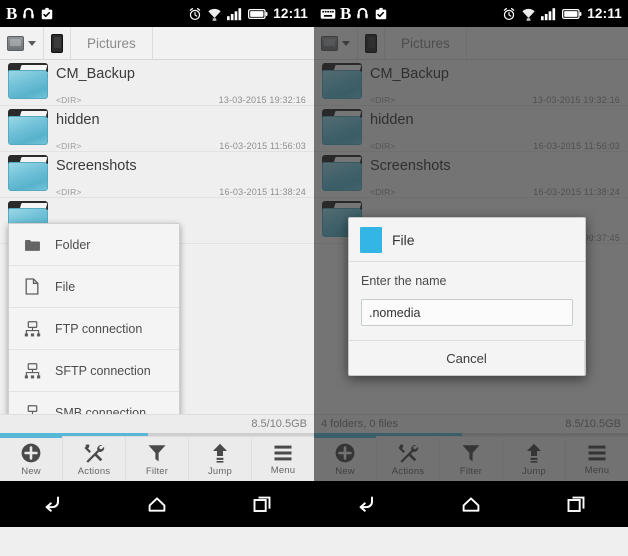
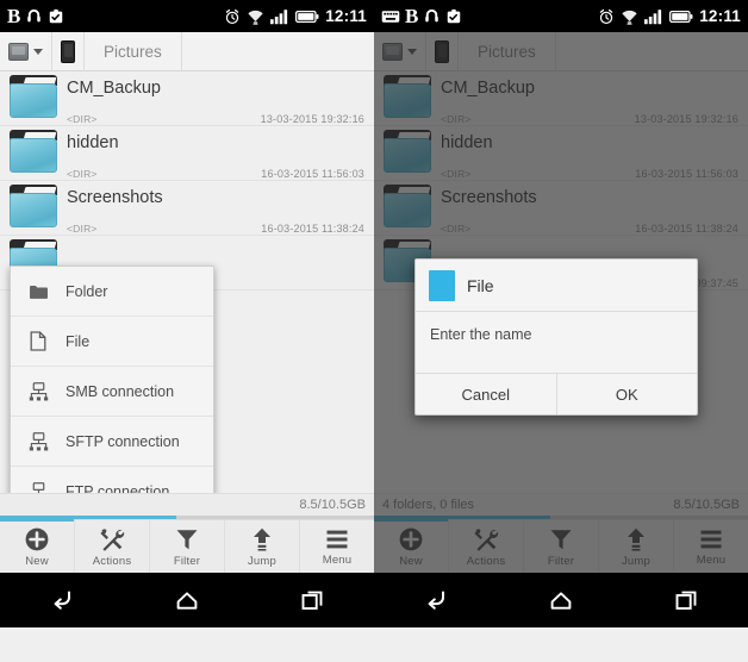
  B
  12:11
  Pictures
  CM_Backup
  <DIR>
  13-03-2015 19:32:16
  hidden
  <DIR>
  16-03-2015 11:56:03
  Screenshots
  <DIR>
  16-03-2015 11:38:24
  Folder
  File
- FTP connection
+ SMB connection
  SFTP connection
- SMB connection
+ FTP connection
  8.5/10.5GB
  New
  Actions
  Filter
  Jump
  Menu
  B
  12:11
  Pictures
  CM_Backup
  <DIR>
  13-03-2015 19:32:16
  hidden
  <DIR>
  16-03-2015 11:56:03
  Screenshots
  <DIR>
  16-03-2015 11:38:24
  4 folders, 0 files
  8.5/10.5GB
  New
  Actions
  Filter
  Jump
  Menu
  File
  Enter the name
- .nomedia
  Cancel
+ OK
